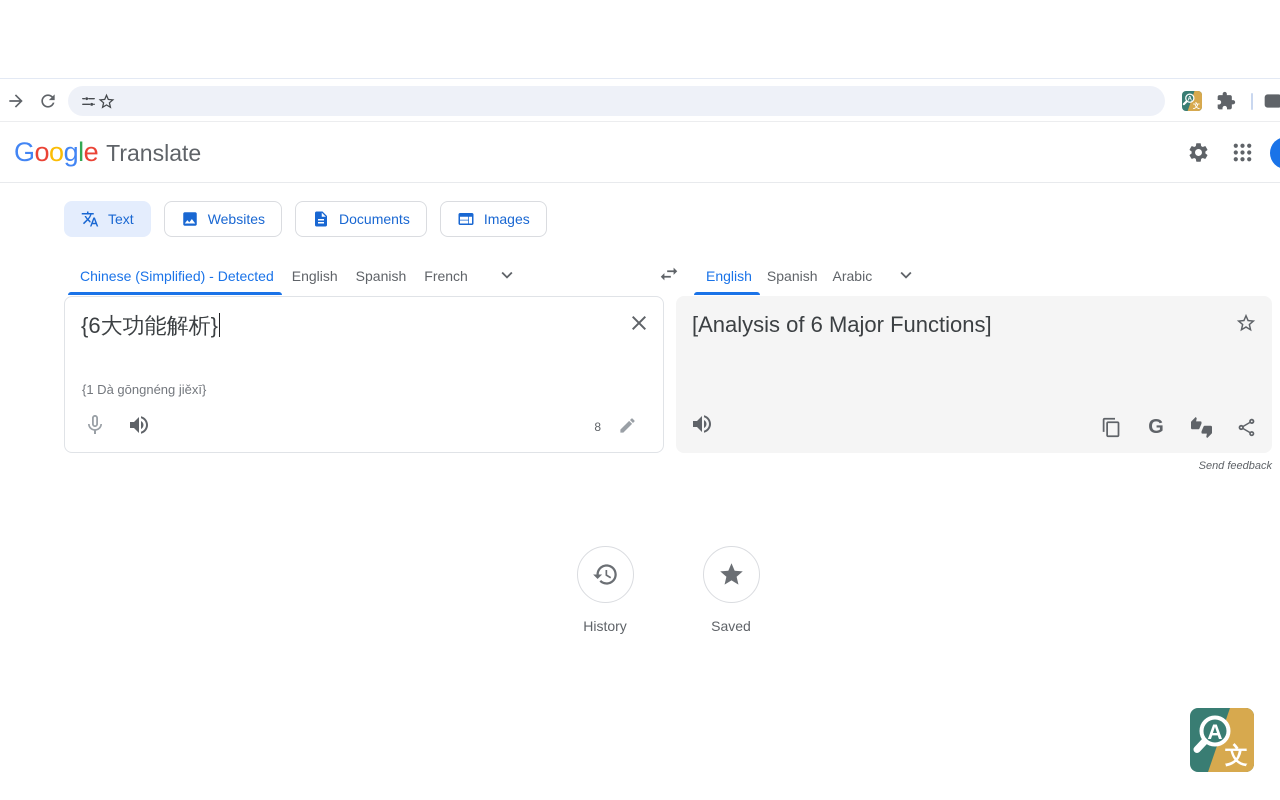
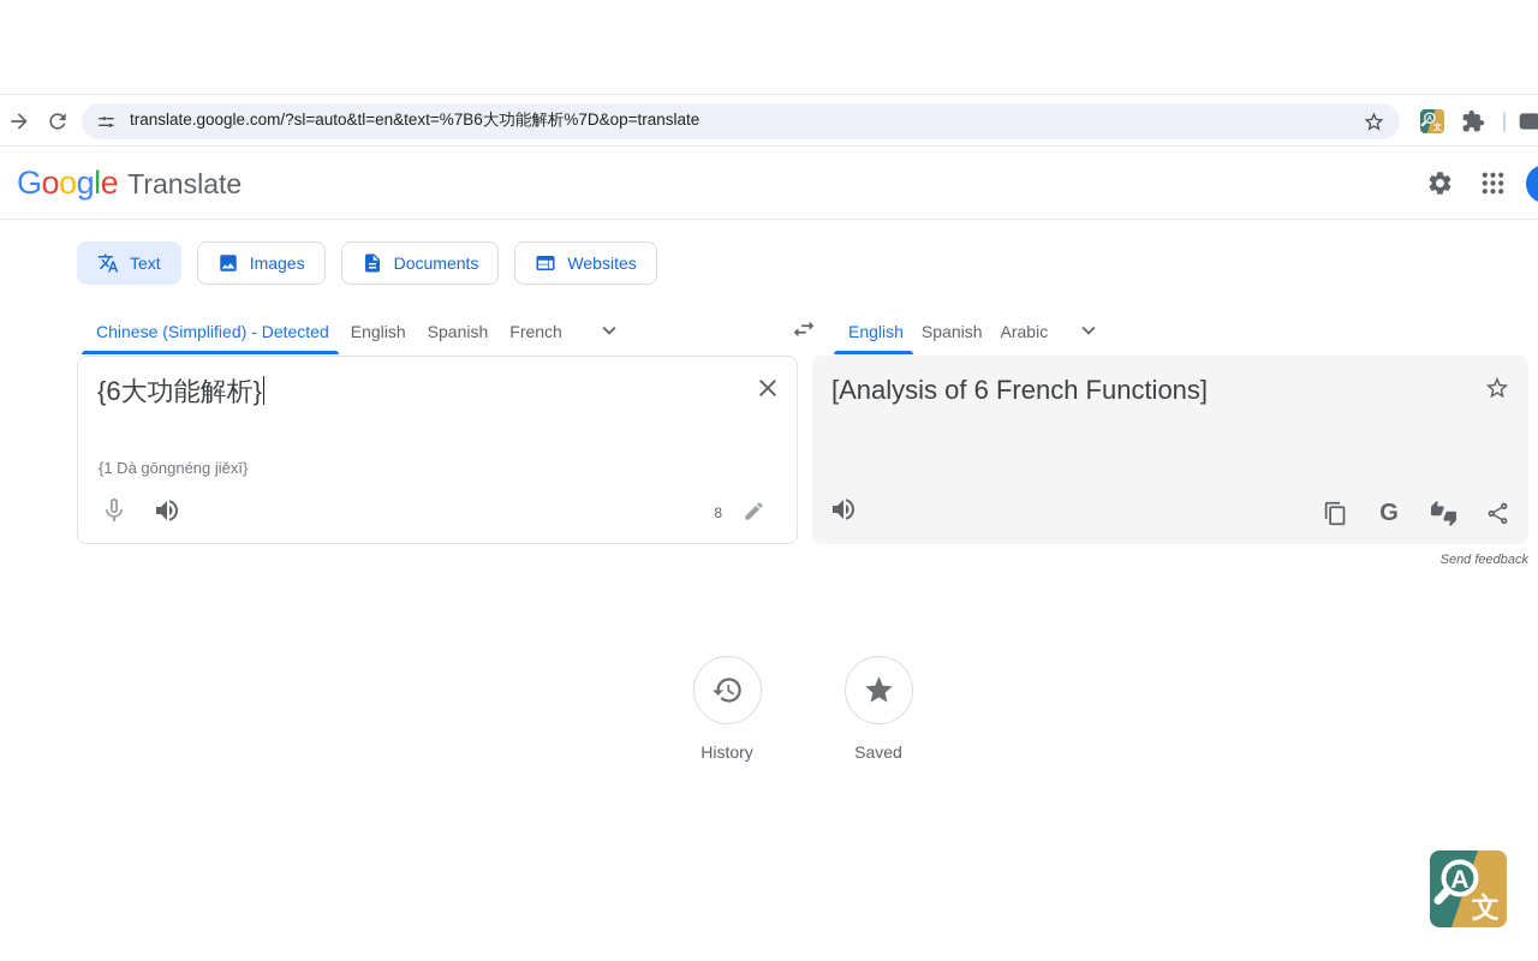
+ translate.google.com/?sl=auto&tl=en&text=%7B6大功能解析%7D&op=translate
  Google
  Translate
  Text
- Websites
+ Images
  Documents
- Images
+ Websites
  Chinese (Simplified) - Detected
  English
  Spanish
  French
  English
  Spanish
  Arabic
  {6大功能解析}
  {1 Dà gōngnéng jiěxī}
  8
- [Analysis of 6 Major Functions]
+ [Analysis of 6 French Functions]
  G
  Send feedback
  History
  Saved
  A
  文
